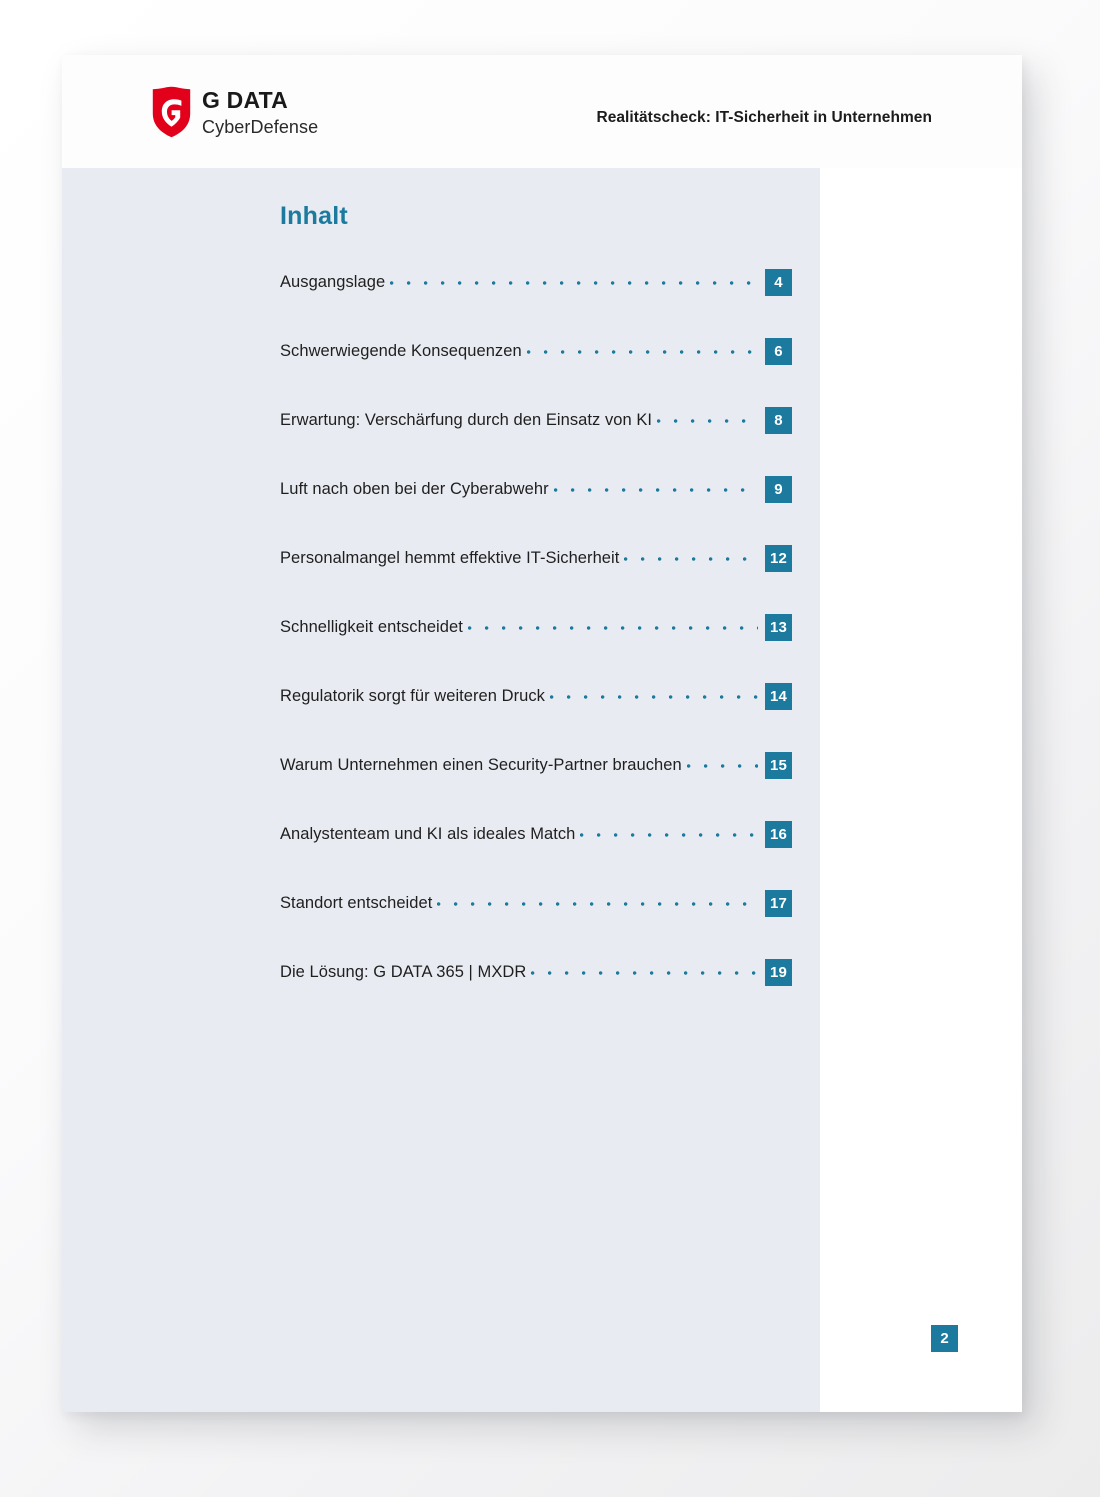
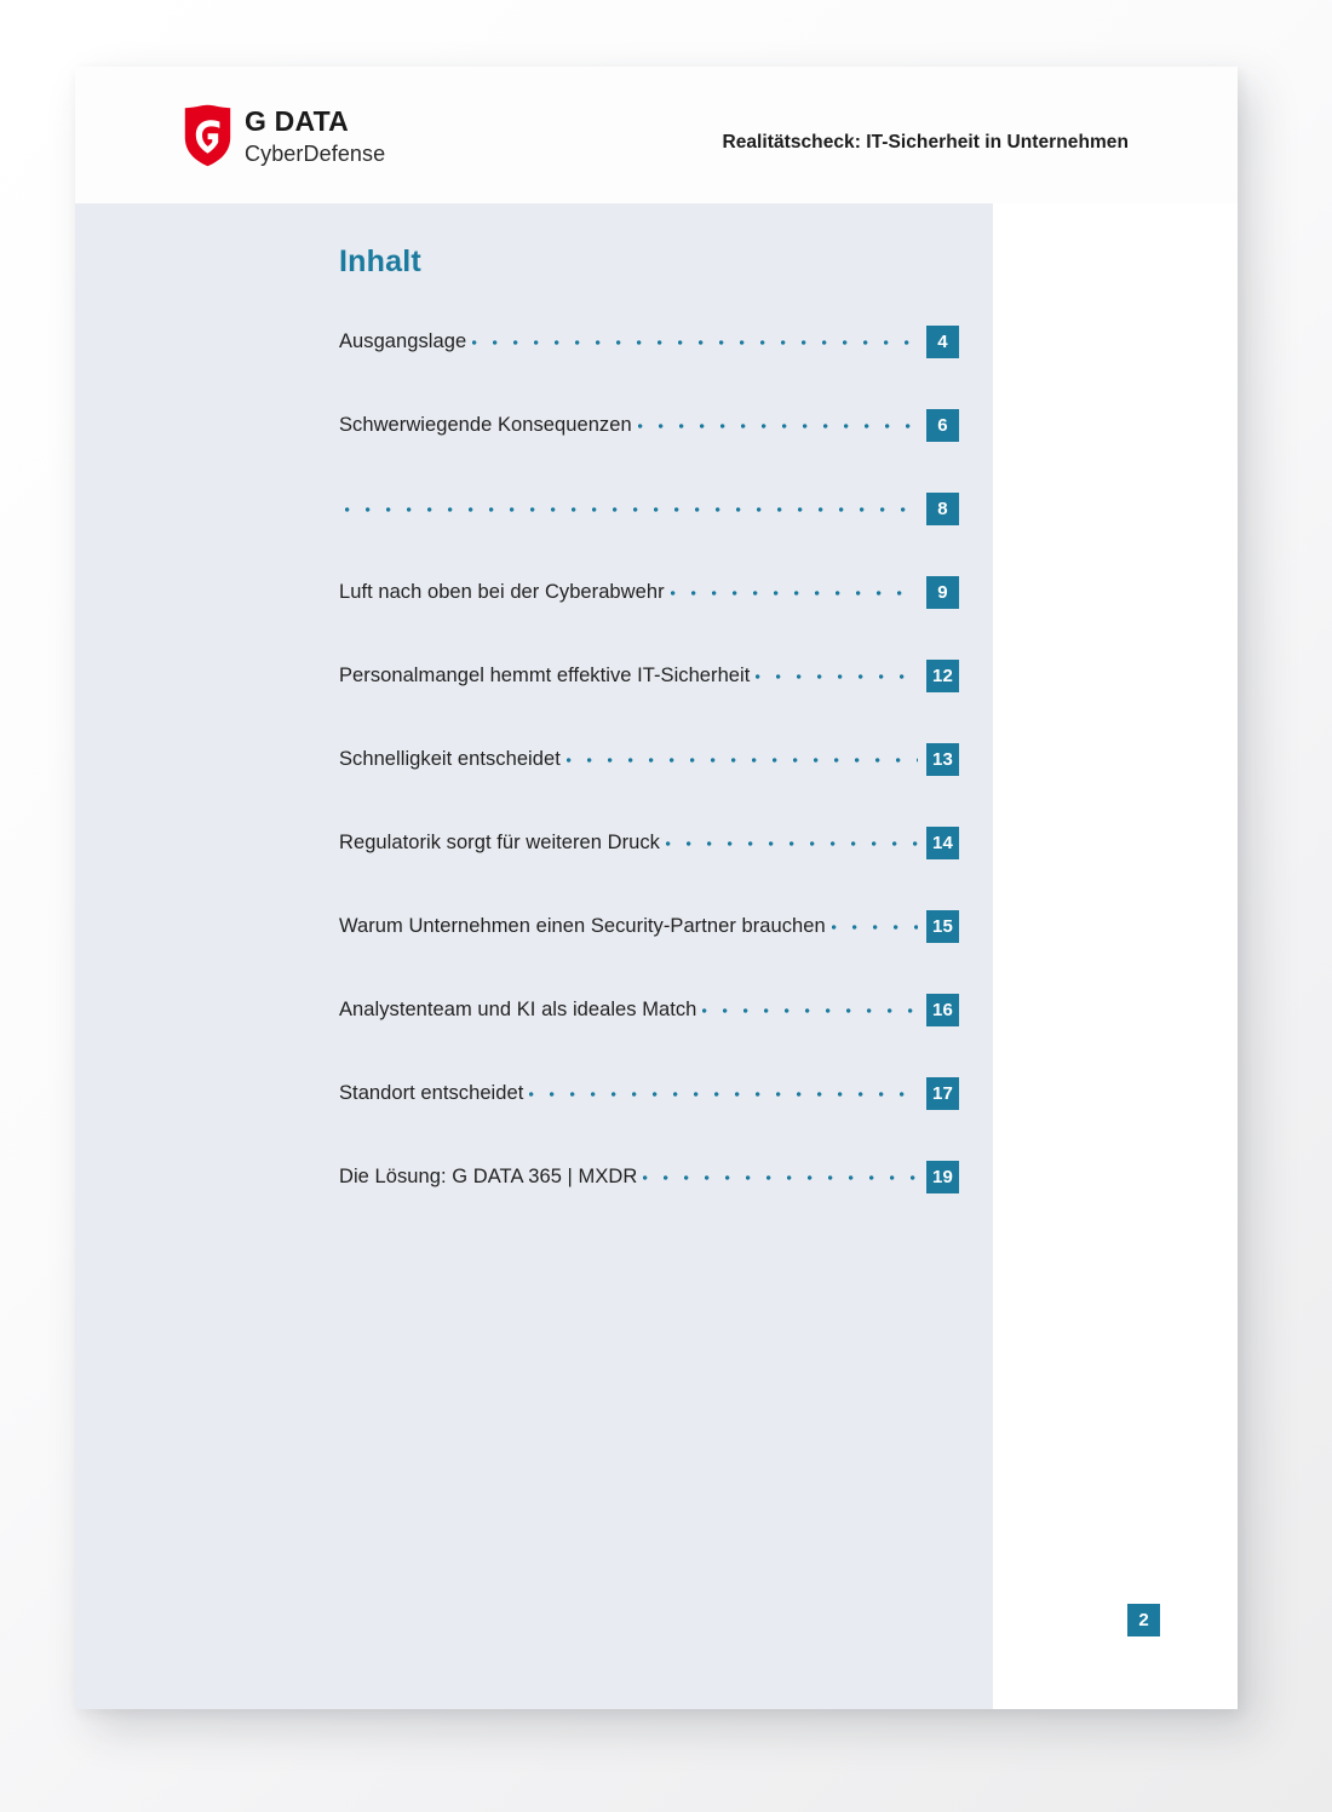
  G DATA
  CyberDefense
  Realitätscheck: IT-Sicherheit in Unternehmen
  Inhalt
  Ausgangslage
  4
  Schwerwiegende Konsequenzen
  6
- Erwartung: Verschärfung durch den Einsatz von KI
  8
  Luft nach oben bei der Cyberabwehr
  9
  Personalmangel hemmt effektive IT-Sicherheit
  12
  Schnelligkeit entscheidet
  13
  Regulatorik sorgt für weiteren Druck
  14
  Warum Unternehmen einen Security-Partner brauchen
  15
  Analystenteam und KI als ideales Match
  16
  Standort entscheidet
  17
  Die Lösung: G DATA 365 | MXDR
  19
  2
